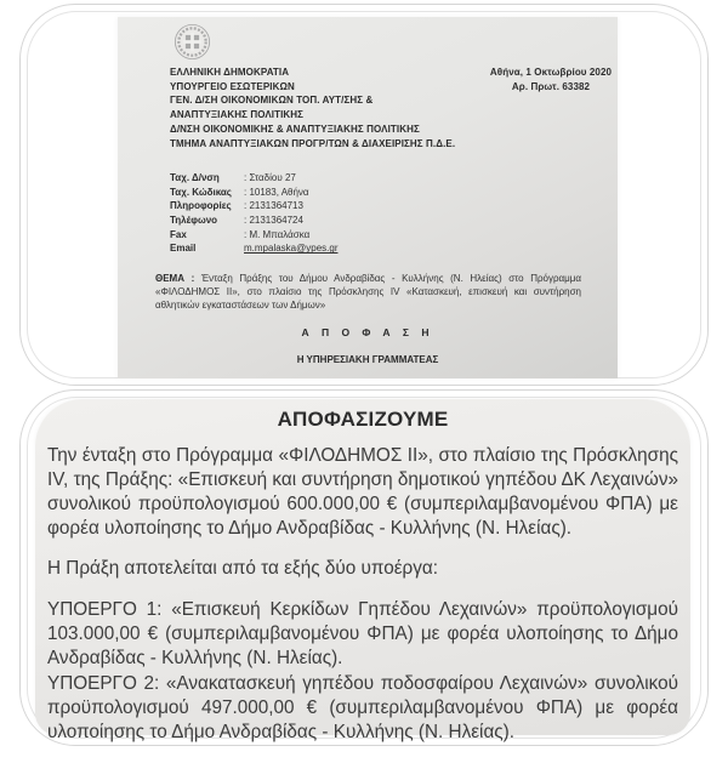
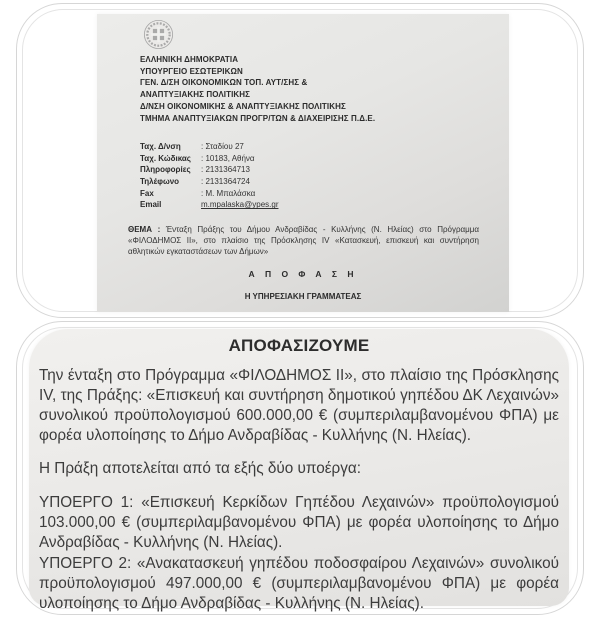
  ΕΛΛΗΝΙΚΗ ΔΗΜΟΚΡΑΤΙΑ
  ΥΠΟΥΡΓΕΙΟ ΕΣΩΤΕΡΙΚΩΝ
  ΓΕΝ. Δ/ΣΗ ΟΙΚΟΝΟΜΙΚΩΝ ΤΟΠ. ΑΥΤ/ΣΗΣ &
  ΑΝΑΠΤΥΞΙΑΚΗΣ ΠΟΛΙΤΙΚΗΣ
  Δ/ΝΣΗ ΟΙΚΟΝΟΜΙΚΗΣ & ΑΝΑΠΤΥΞΙΑΚΗΣ ΠΟΛΙΤΙΚΗΣ
  ΤΜΗΜΑ ΑΝΑΠΤΥΞΙΑΚΩΝ ΠΡΟΓΡ/ΤΩΝ & ΔΙΑΧΕΙΡΙΣΗΣ Π.Δ.Ε.
- Αθήνα, 1 Οκτωβρίου 2020
- Αρ. Πρωτ. 63382
  Ταχ. Δ/νση
  : Σταδίου 27
  Ταχ. Κώδικας
  : 10183, Αθήνα
  Πληροφορίες
  : 2131364713
  Τηλέφωνο
  : 2131364724
  Fax
  : Μ. Μπαλάσκα
  Email
  m.mpalaska@ypes.gr
  ΘΕΜΑ : Ένταξη Πράξης του Δήμου Ανδραβίδας - Κυλλήνης (Ν. Ηλείας) στο Πρόγραμμα «ΦΙΛΟΔΗΜΟΣ ΙΙ», στο πλαίσιο της Πρόσκλησης IV «Κατασκευή, επισκευή και συντήρηση αθλητικών εγκαταστάσεων των Δήμων»
  Α Π Ο Φ Α Σ Η
  Η ΥΠΗΡΕΣΙΑΚΗ ΓΡΑΜΜΑΤΕΑΣ
  ΑΠΟΦΑΣΙΖΟΥΜΕ
  Την ένταξη στο Πρόγραμμα «ΦΙΛΟΔΗΜΟΣ ΙΙ», στο πλαίσιο της Πρόσκλησης IV, της Πράξης: «Επισκευή και συντήρηση δημοτικού γηπέδου ΔΚ Λεχαινών» συνολικού προϋπολογισμού 600.000,00 € (συμπεριλαμβανομένου ΦΠΑ) με φορέα υλοποίησης το Δήμο Ανδραβίδας - Κυλλήνης (Ν. Ηλείας).
  Η Πράξη αποτελείται από τα εξής δύο υποέργα:
  ΥΠΟΕΡΓΟ 1: «Επισκευή Κερκίδων Γηπέδου Λεχαινών» προϋπολογισμού 103.000,00 € (συμπεριλαμβανομένου ΦΠΑ) με φορέα υλοποίησης το Δήμο Ανδραβίδας - Κυλλήνης (Ν. Ηλείας).
  ΥΠΟΕΡΓΟ 2: «Ανακατασκευή γηπέδου ποδοσφαίρου Λεχαινών» συνολικού προϋπολογισμού 497.000,00 € (συμπεριλαμβανομένου ΦΠΑ) με φορέα υλοποίησης το Δήμο Ανδραβίδας - Κυλλήνης (Ν. Ηλείας).
